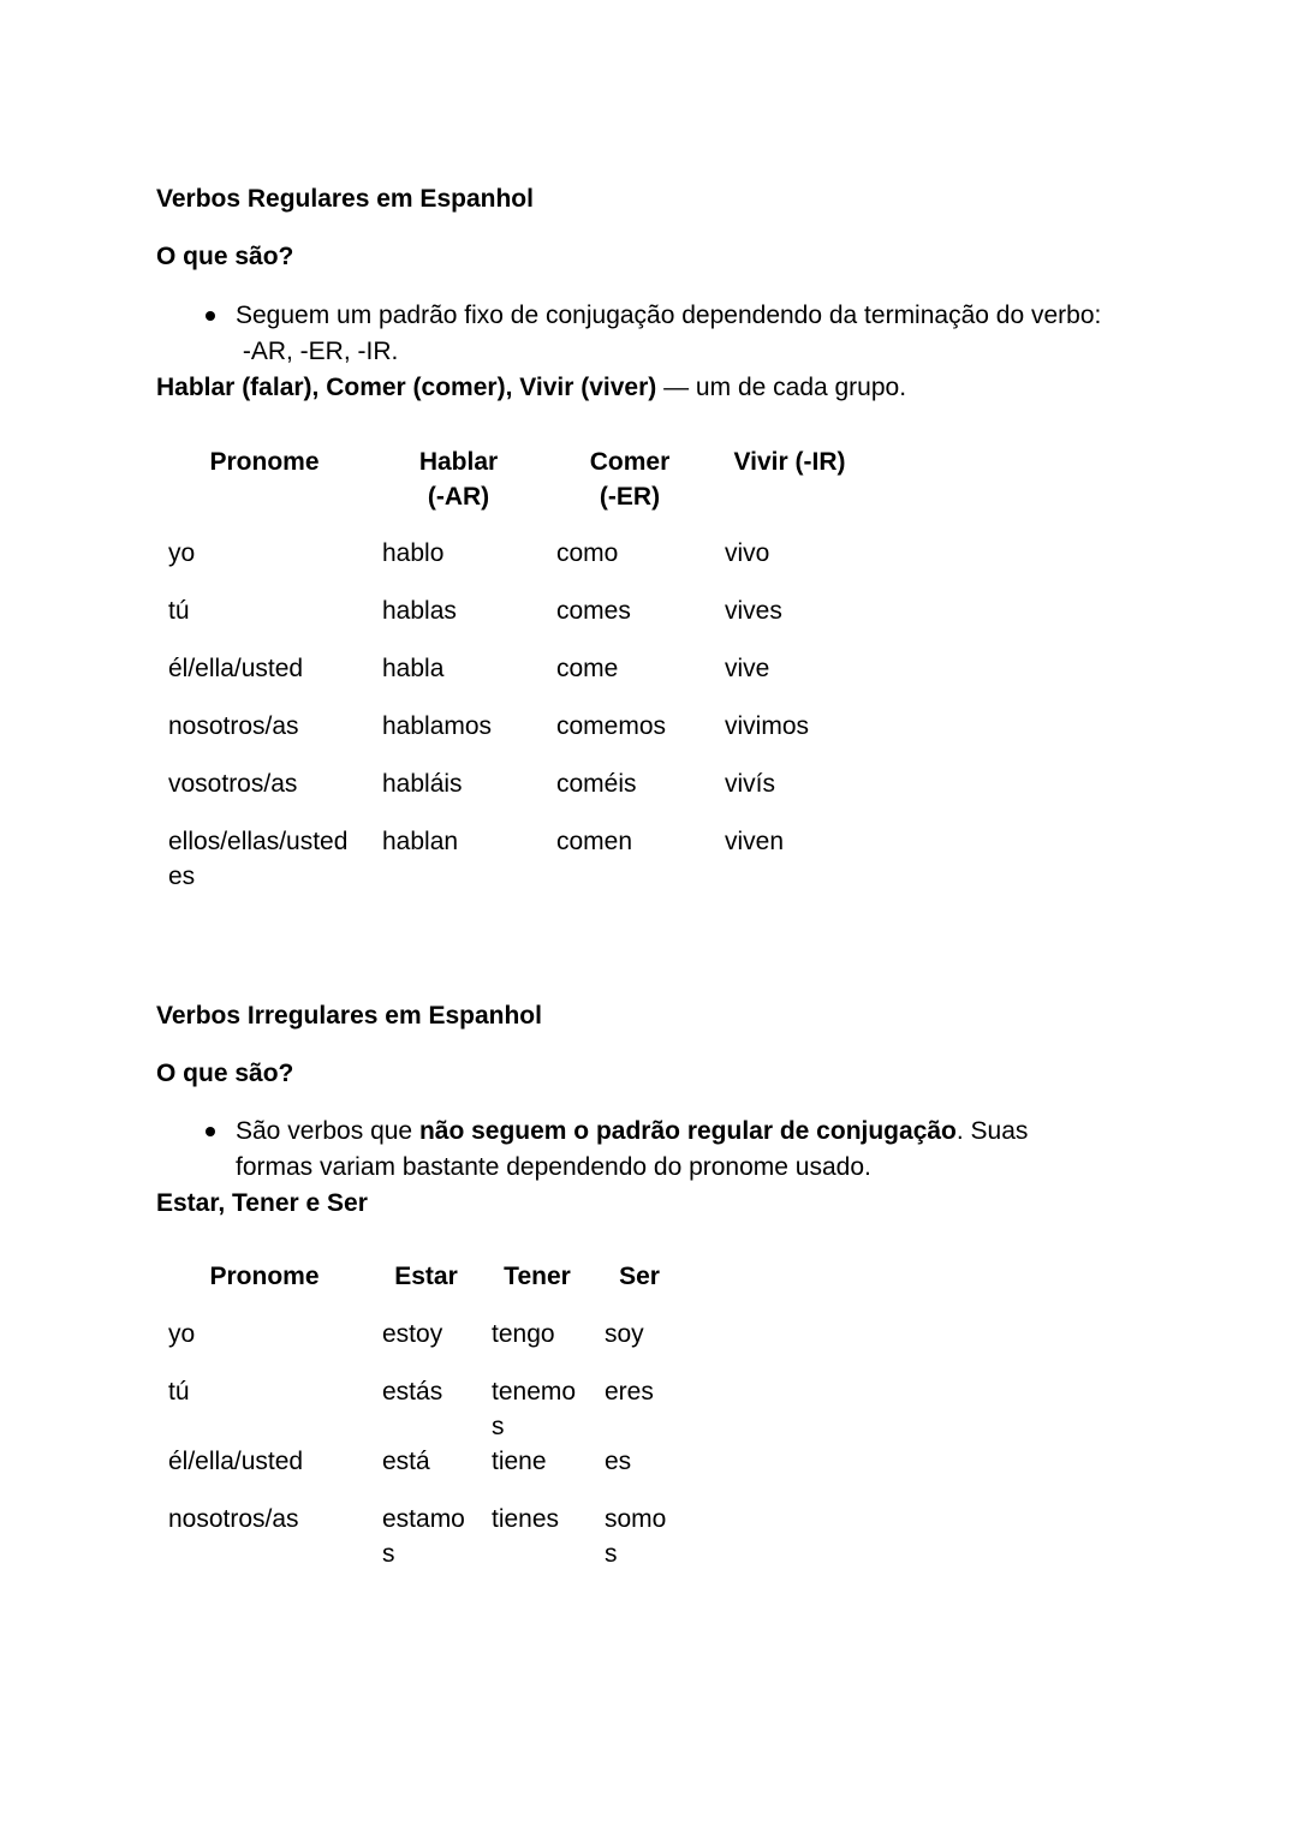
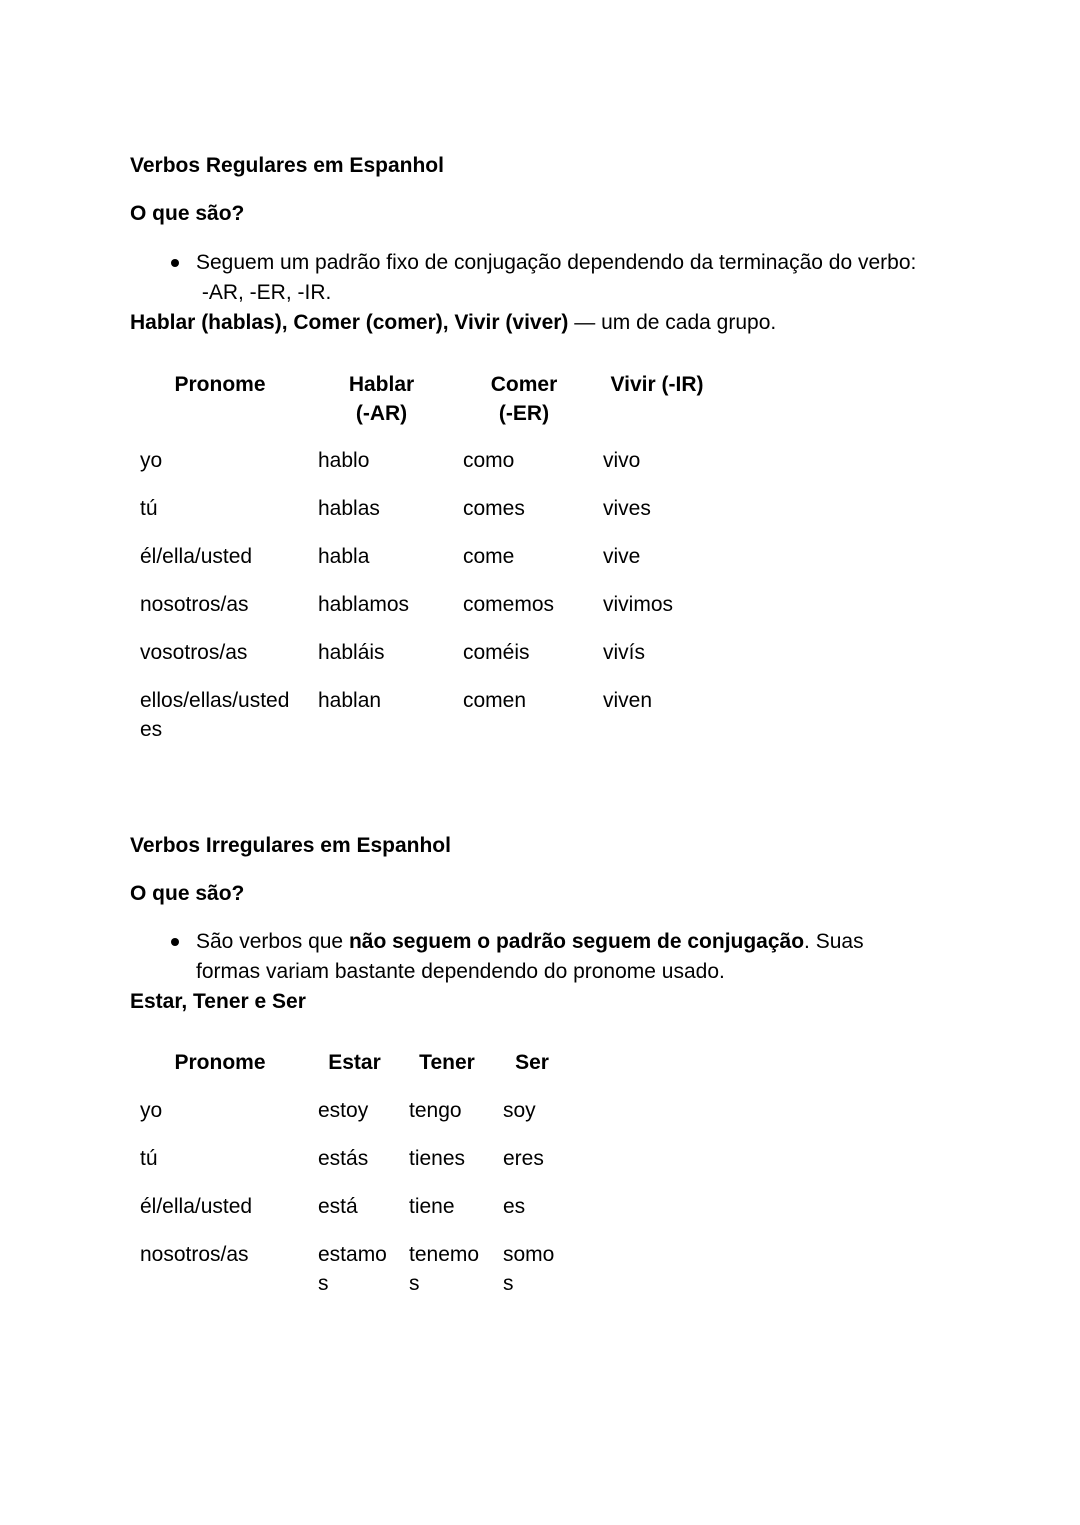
  Verbos Regulares em Espanhol
  O que são?
  Seguem um padrão fixo de conjugação dependendo da terminação do verbo:
  -AR, -ER, -IR.
- Hablar (falar), Comer (comer), Vivir (viver) — um de cada grupo.
+ Hablar (hablas), Comer (comer), Vivir (viver) — um de cada grupo.
  Pronome	Hablar (-AR)	Comer (-ER)	Vivir (-IR)
  yo	hablo	como	vivo
  tú	hablas	comes	vives
  él/ella/usted	habla	come	vive
  nosotros/as	hablamos	comemos	vivimos
  vosotros/as	habláis	coméis	vivís
  ellos/ellas/usted es	hablan	comen	viven
  Verbos Irregulares em Espanhol
  O que são?
- São verbos que não seguem o padrão regular de conjugação. Suas
+ São verbos que não seguem o padrão seguem de conjugação. Suas
  formas variam bastante dependendo do pronome usado.
  Estar, Tener e Ser
  Pronome	Estar	Tener	Ser
  yo	estoy	tengo	soy
- tú	estás	tenemo s	eres
+ tú	estás	tienes	eres
  él/ella/usted	está	tiene	es
- nosotros/as	estamo s	tienes	somo s
+ nosotros/as	estamo s	tenemo s	somo s
